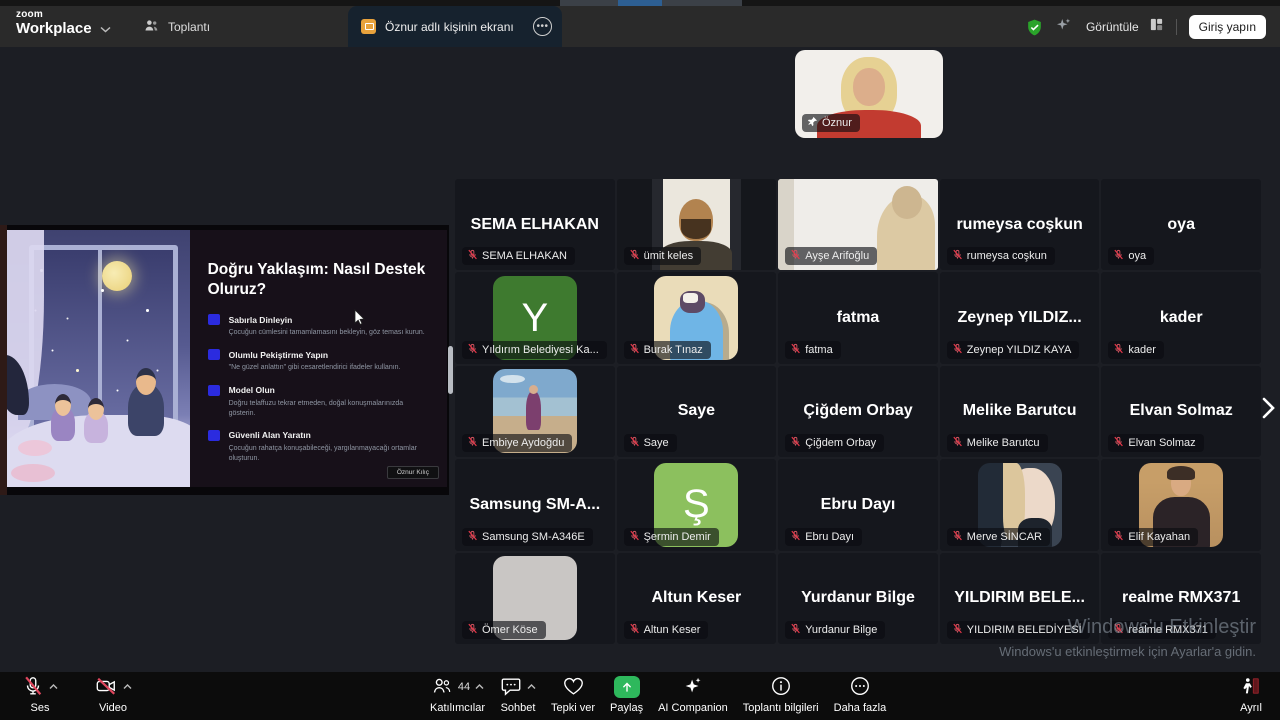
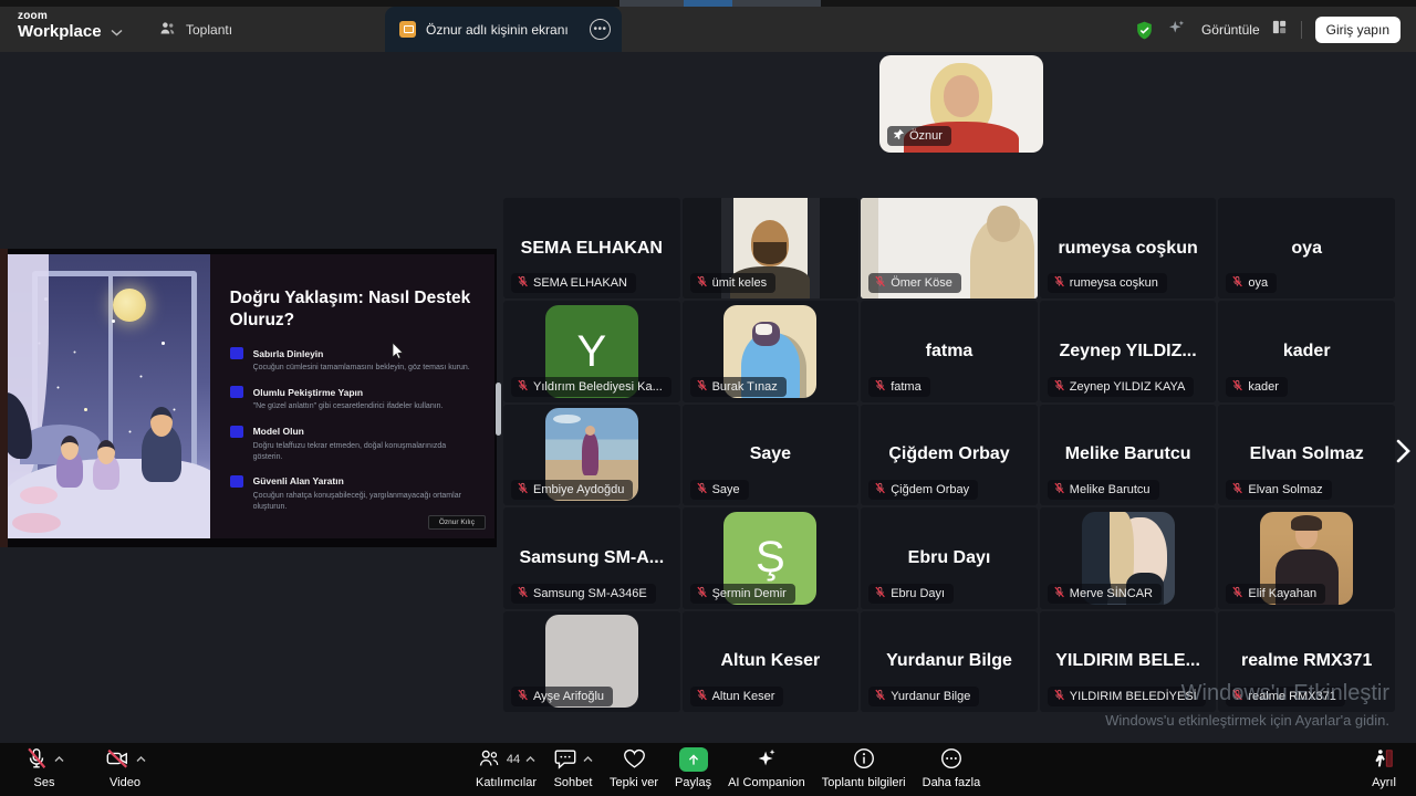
  zoom
  Workplace
  Toplantı
  Öznur adlı kişinin ekranı
  •••
  Görüntüle
  Giriş yapın
  Öznur
  Doğru Yaklaşım: Nasıl Destek Oluruz?
  Sabırla Dinleyin
  Olumlu Pekiştirme Yapın
  Model Olun
  Güvenli Alan Yaratın
  SEMA ELHAKAN
  SEMA ELHAKAN
  ümit keles
- Ayşe Arifoğlu
+ Ömer Köse
  rumeysa coşkun
  rumeysa coşkun
  oya
  oya
  Y
  Yıldırım Belediyesi Ka...
  Burak Tınaz
  fatma
  fatma
  Zeynep YILDIZ...
  Zeynep YILDIZ KAYA
  kader
  kader
  Embiye Aydoğdu
  Saye
  Saye
  Çiğdem Orbay
  Çiğdem Orbay
  Melike Barutcu
  Melike Barutcu
  Elvan Solmaz
  Elvan Solmaz
  Samsung SM-A...
  Samsung SM-A346E
  Ş
  Şermin Demir
  Ebru Dayı
  Ebru Dayı
  Merve SİNCAR
  Elif Kayahan
- Ömer Köse
+ Ayşe Arifoğlu
  Altun Keser
  Altun Keser
  Yurdanur Bilge
  Yurdanur Bilge
  YILDIRIM BELE...
  YILDIRIM BELEDİYESİ
  realme RMX371
  realme RMX371
  Windows'u Etkinleştir
  Windows'u etkinleştirmek için Ayarlar'a gidin.
  Ses
  Video
  44
  Katılımcılar
  Sohbet
  Tepki ver
  Paylaş
  AI Companion
  Toplantı bilgileri
  Daha fazla
  Ayrıl
